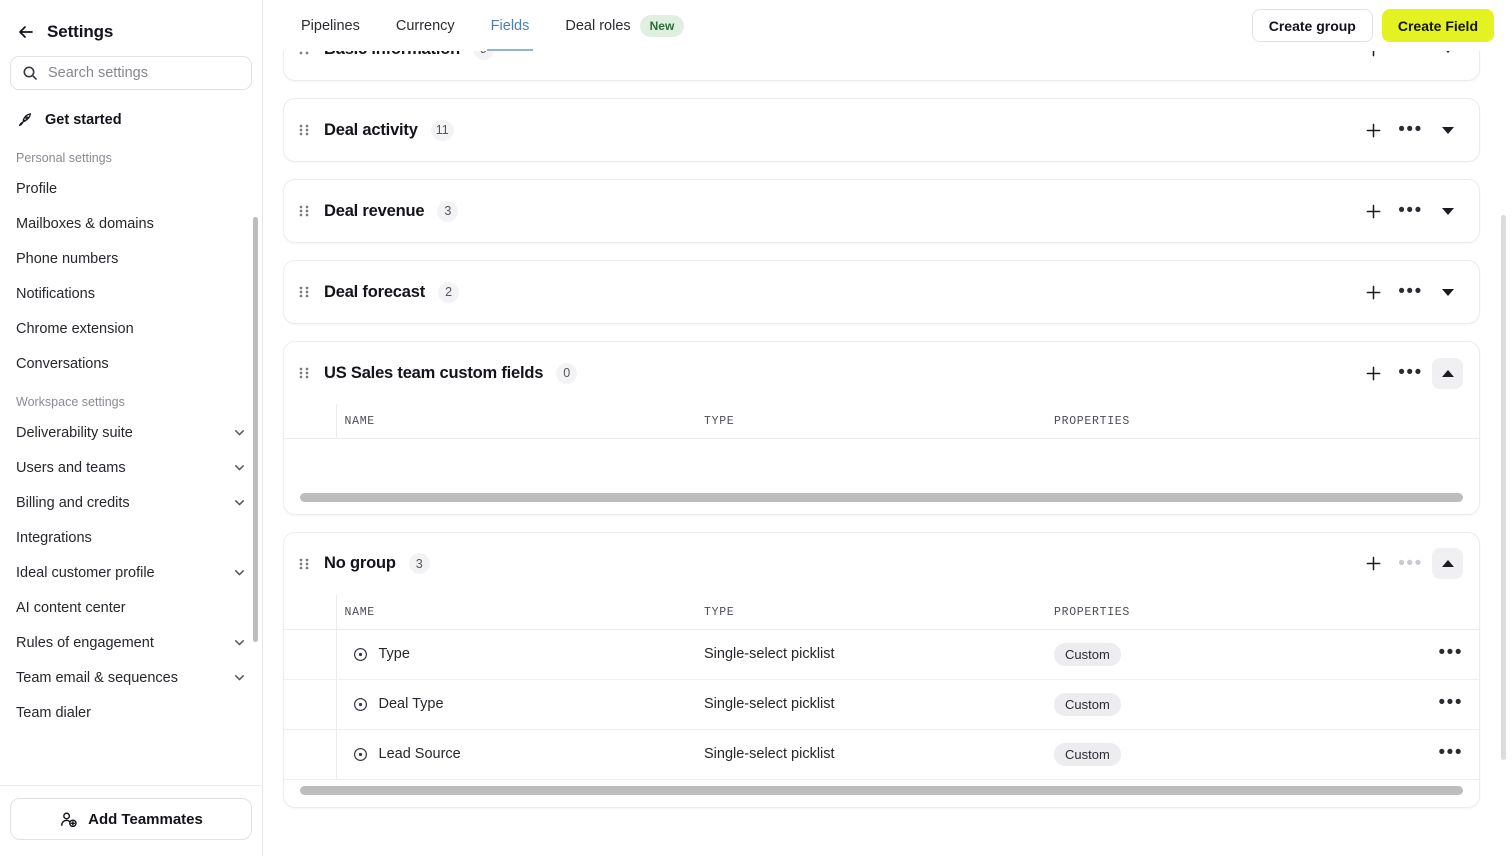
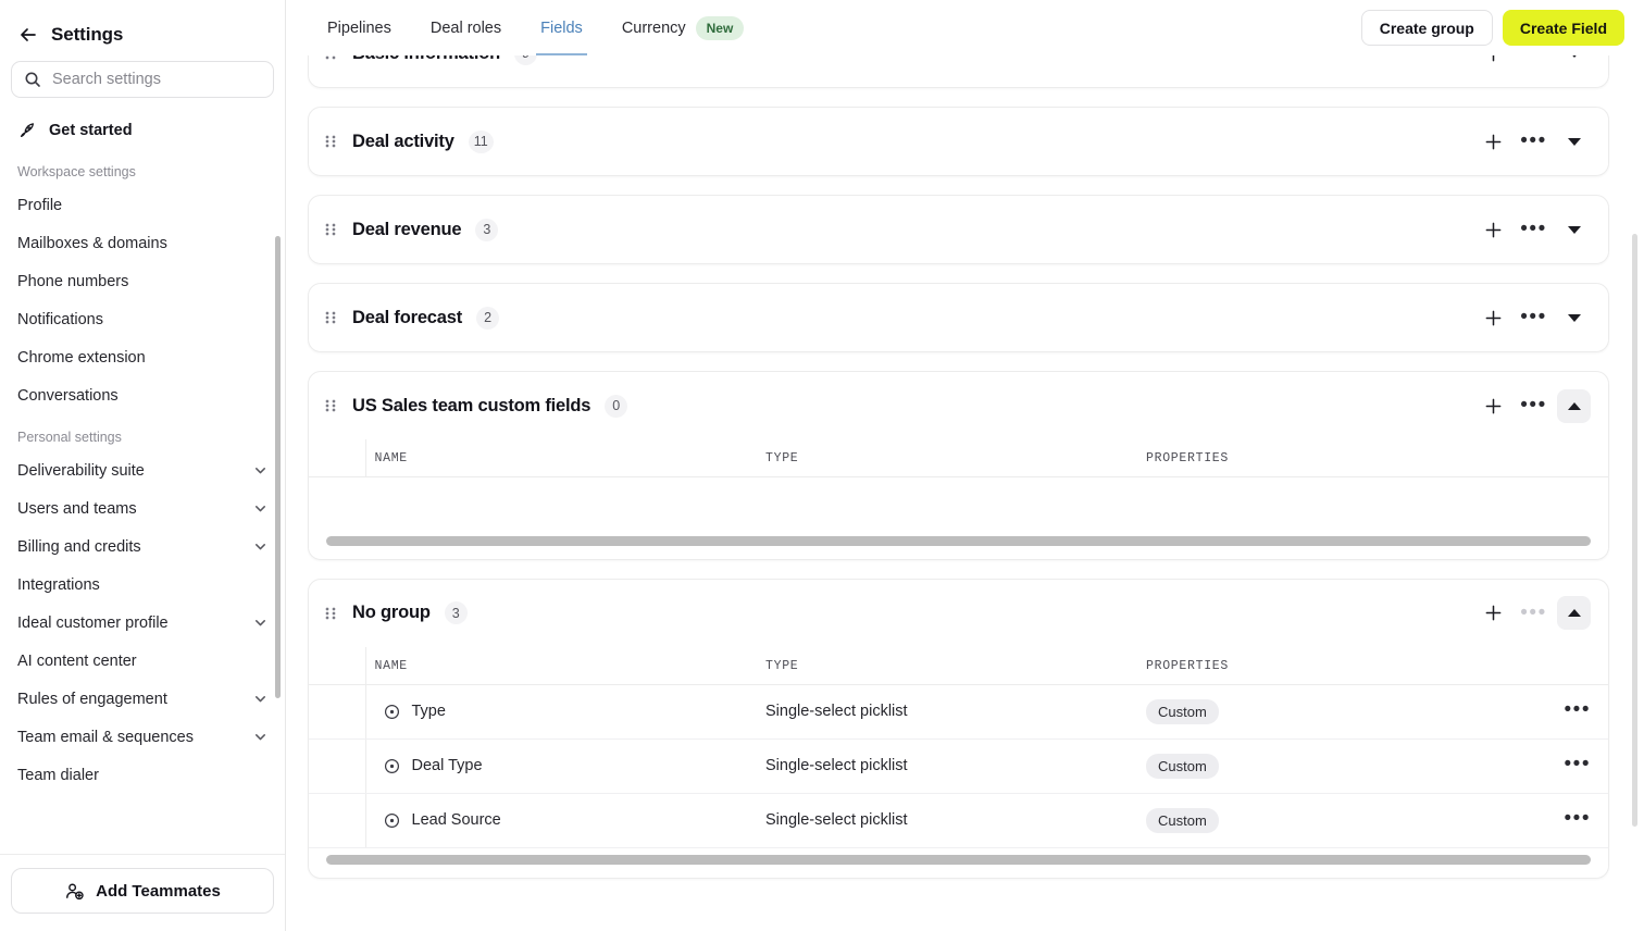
  Settings
  Search settings
  Get started
- Personal settings
+ Workspace settings
  Profile
  Mailboxes & domains
  Phone numbers
  Notifications
  Chrome extension
  Conversations
- Workspace settings
+ Personal settings
  Deliverability suite
  Users and teams
  Billing and credits
  Integrations
  Ideal customer profile
  AI content center
  Rules of engagement
  Team email & sequences
  Team dialer
  Add Teammates
  Pipelines
- Currency
+ Deal roles
  Fields
- Deal roles
+ Currency
  New
  Create group
  Create Field
  Deal activity
  11
  •••
  Deal revenue
  3
  •••
  Deal forecast
  2
  •••
  US Sales team custom fields
  0
  •••
  	NAME	TYPE	PROPERTIES
  No group
  3
  •••
  	NAME	TYPE	PROPERTIES
  	Type	Single-select picklist	Custom	•••
  	Deal Type	Single-select picklist	Custom	•••
  	Lead Source	Single-select picklist	Custom	•••
